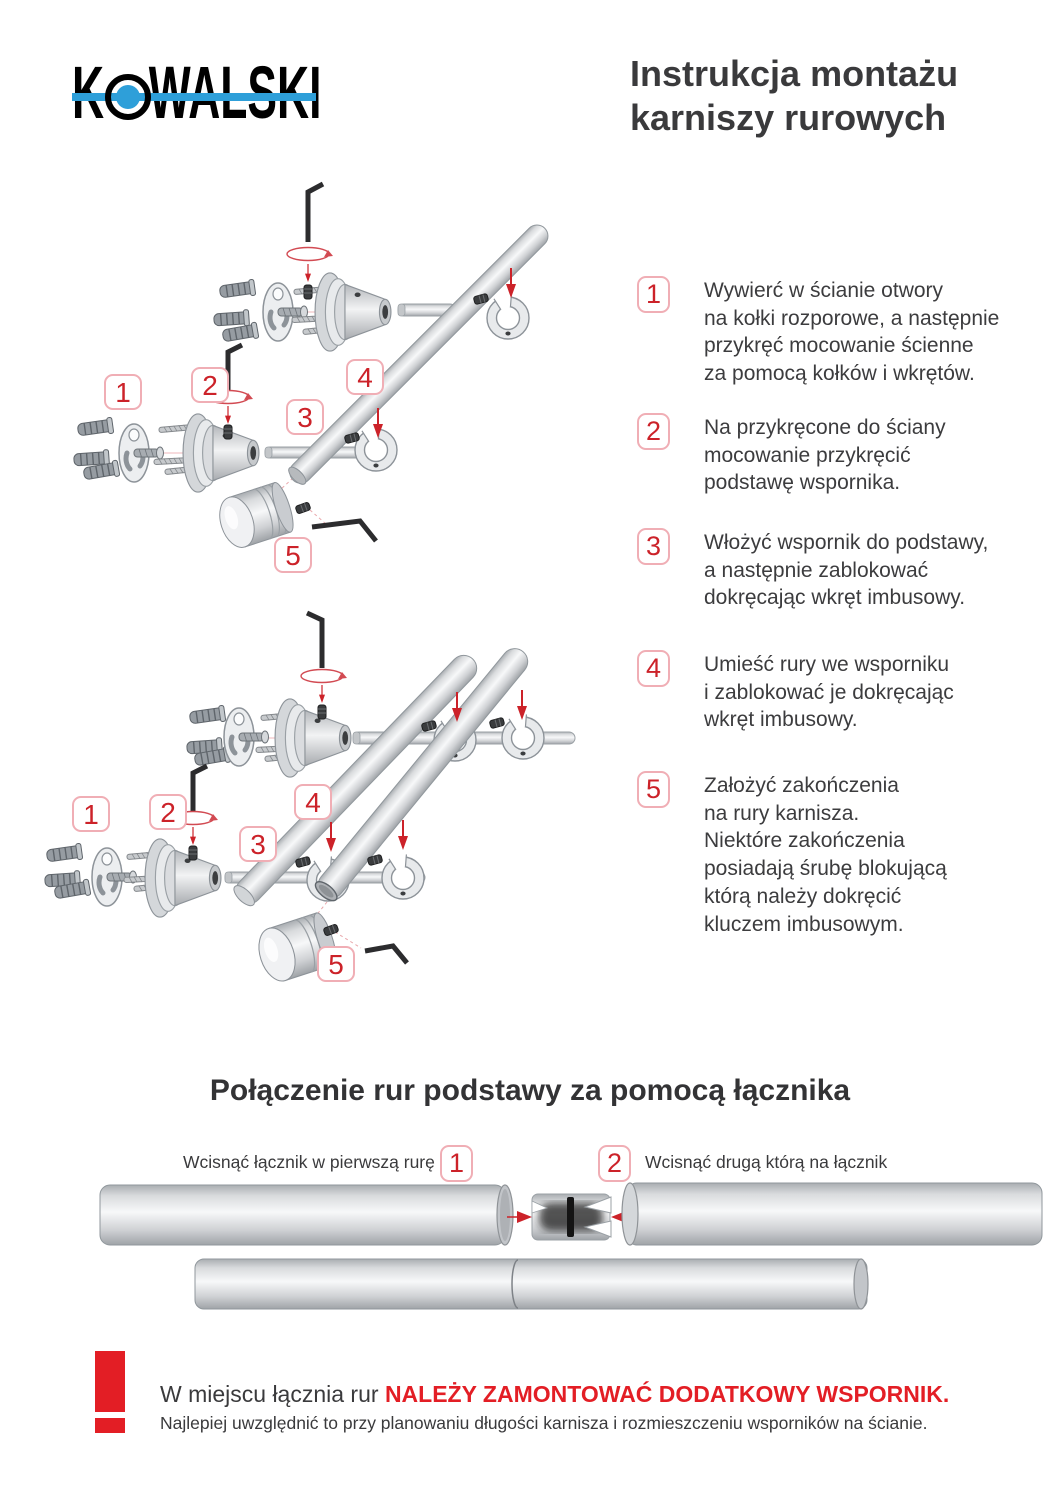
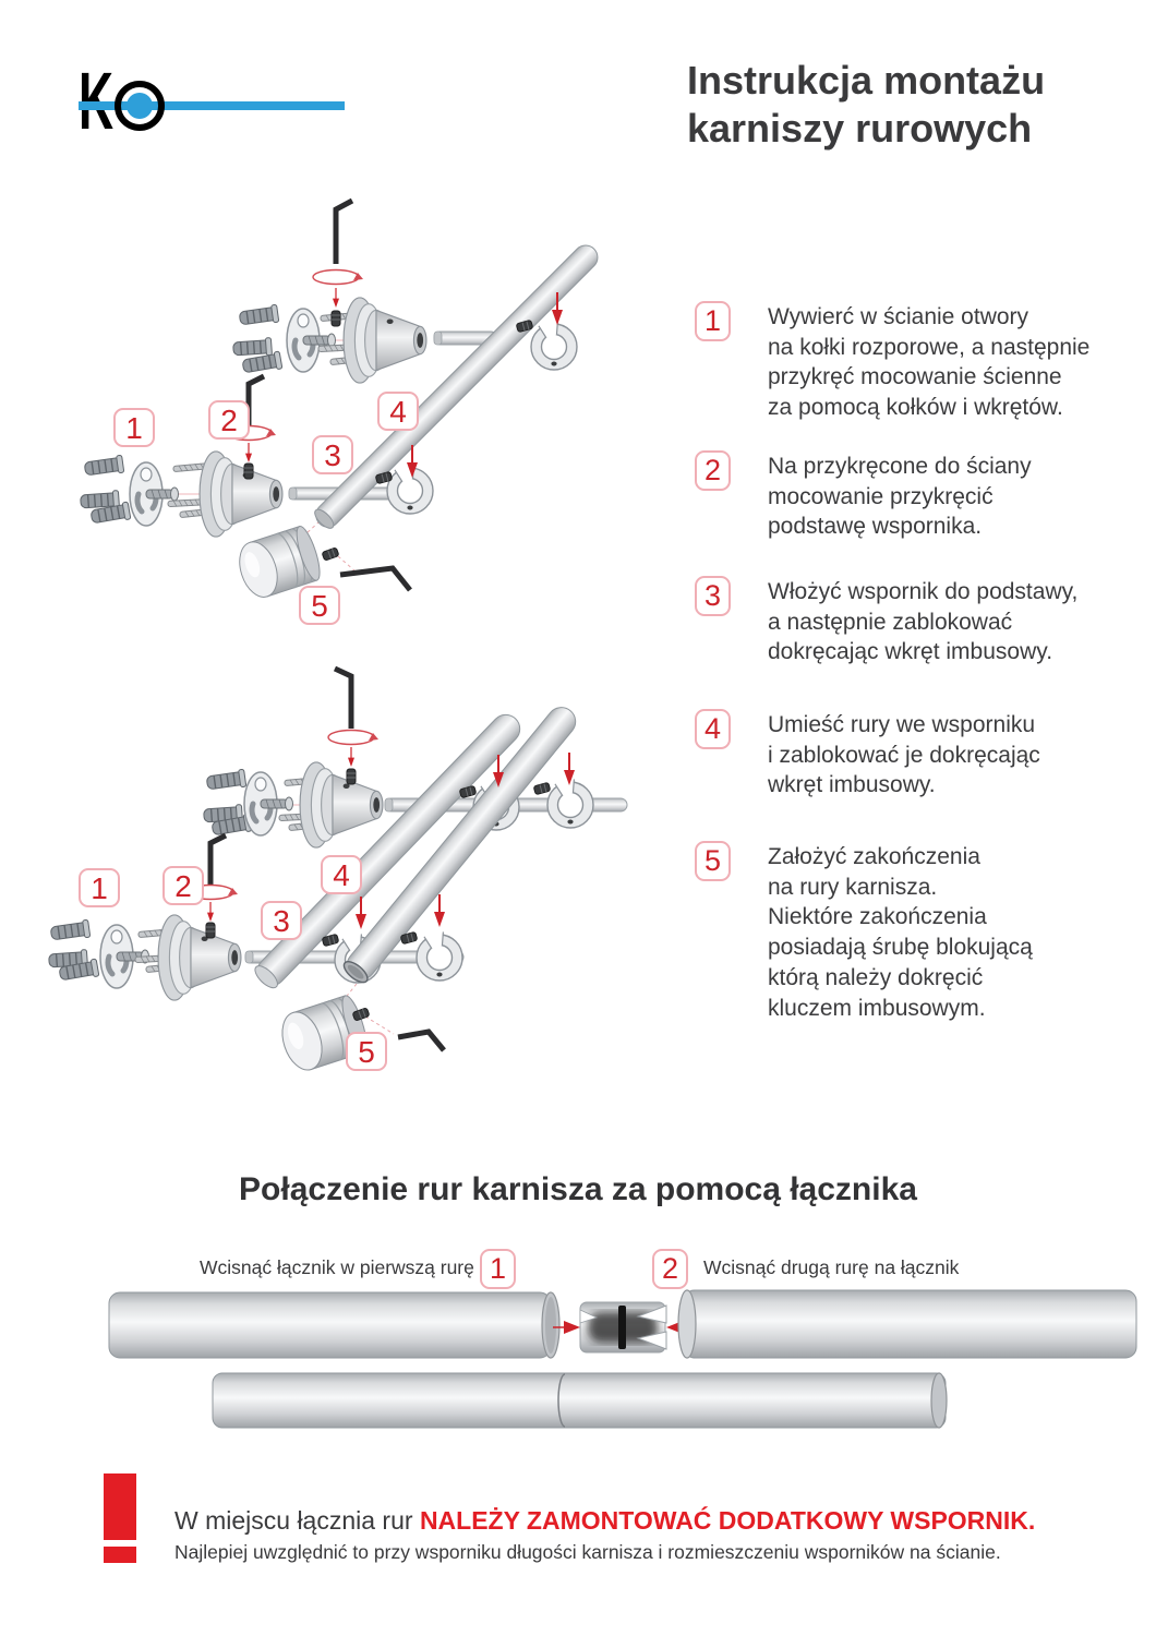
  K
- WALSKI
  Instrukcja montażu
  karniszy rurowych
  1
  Wywierć w ścianie otwory
  na kołki rozporowe, a następnie
  przykręć mocowanie ścienne
  za pomocą kołków i wkrętów.
  2
  Na przykręcone do ściany
  mocowanie przykręcić
  podstawę wspornika.
  3
  Włożyć wspornik do podstawy,
  a następnie zablokować
  dokręcając wkręt imbusowy.
  4
  Umieść rury we wsporniku
  i zablokować je dokręcając
  wkręt imbusowy.
  5
  Założyć zakończenia
  na rury karnisza.
  Niektóre zakończenia
  posiadają śrubę blokującą
  którą należy dokręcić
  kluczem imbusowym.
  1
  2
  3
  4
  5
  1
  2
  3
  4
  5
- Połączenie rur podstawy za pomocą łącznika
+ Połączenie rur karnisza za pomocą łącznika
  Wcisnąć łącznik w pierwszą rurę
  1
  2
- Wcisnąć drugą którą na łącznik
+ Wcisnąć drugą rurę na łącznik
  W miejscu łącznia rur NALEŻY ZAMONTOWAĆ DODATKOWY WSPORNIK.
- Najlepiej uwzględnić to przy planowaniu długości karnisza i rozmieszczeniu wsporników na ścianie.
+ Najlepiej uwzględnić to przy wsporniku długości karnisza i rozmieszczeniu wsporników na ścianie.
